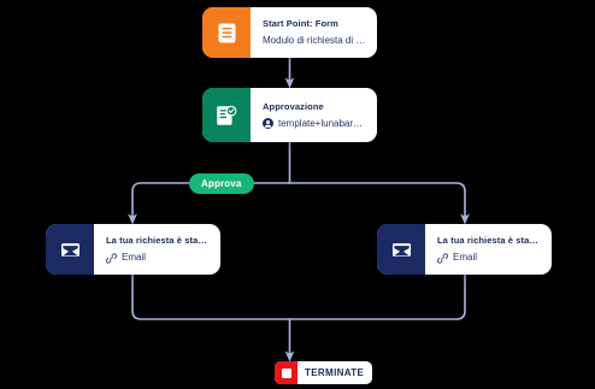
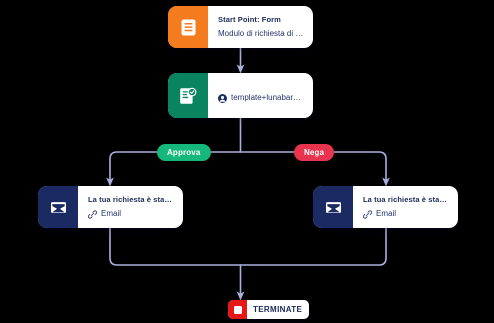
  Start Point: Form
  Modulo di richiesta di vis
- Approvazione
  template+lunabarese
  Approva
+ Nega
  La tua richiesta è stata
  Email
  Email
  TERMINATE
